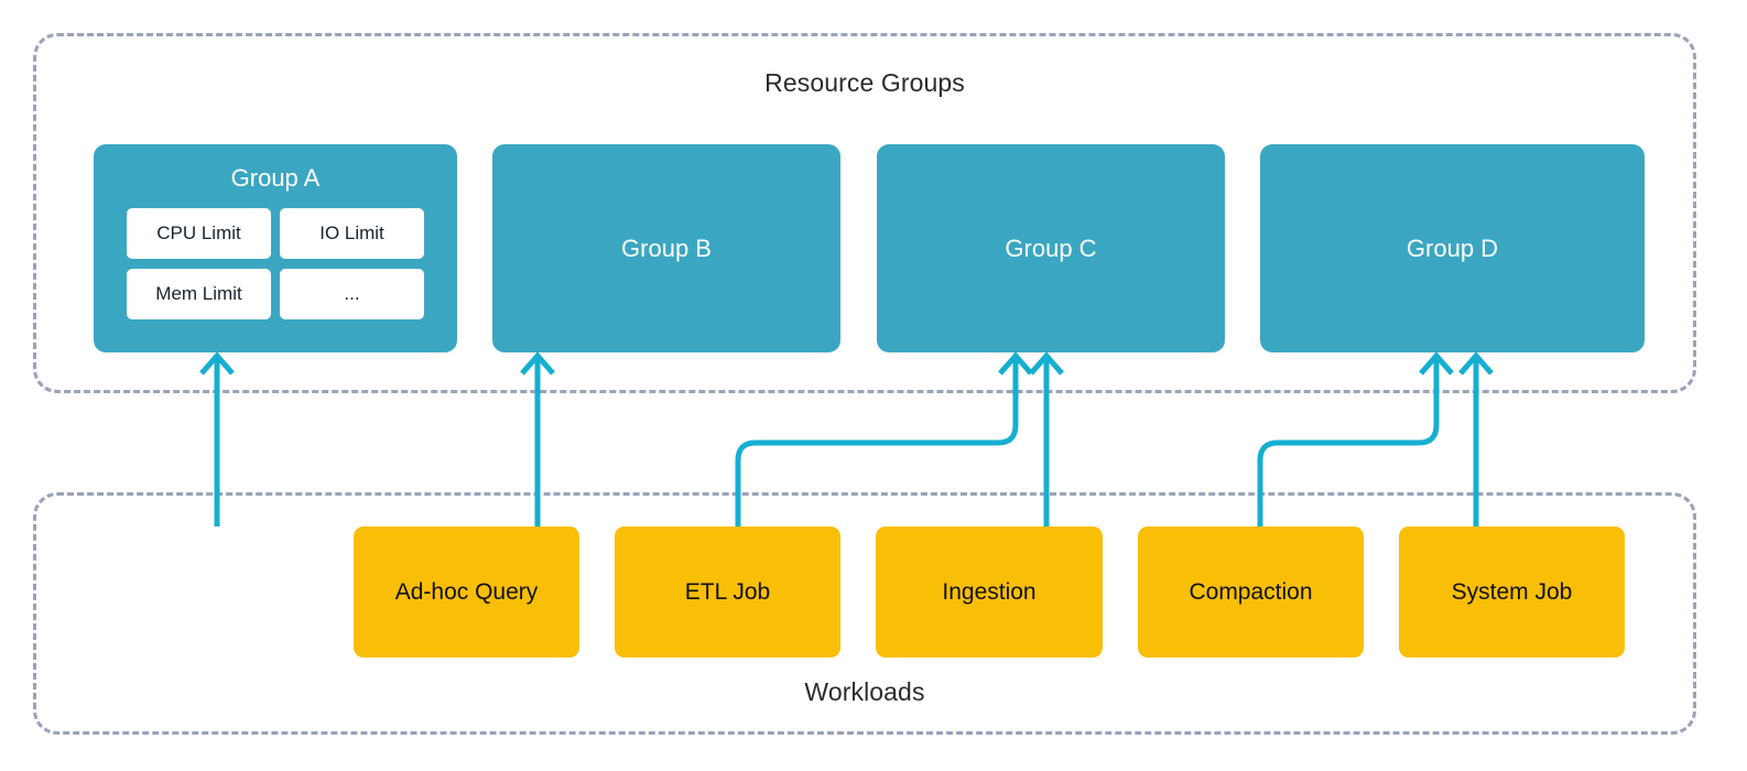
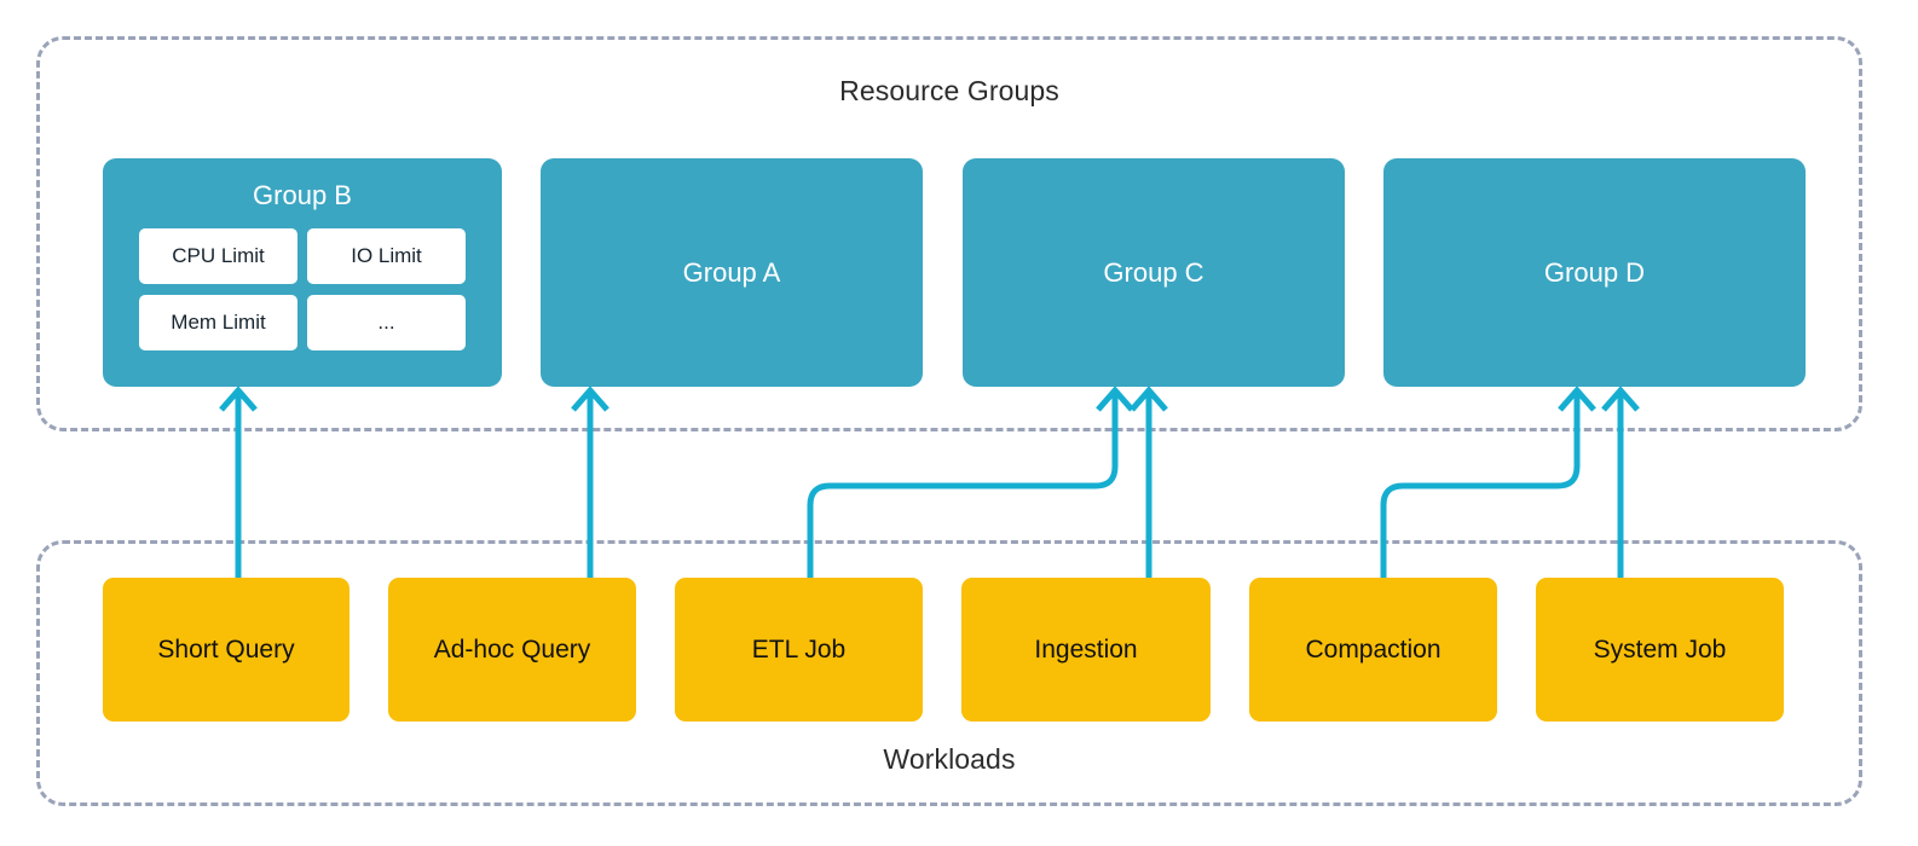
  Resource Groups
- Group A
+ Group B
  CPU Limit
  IO Limit
  Mem Limit
  ...
- Group B
+ Group A
  Group C
  Group D
  Workloads
+ Short Query
  Ad-hoc Query
  ETL Job
  Ingestion
  Compaction
  System Job
